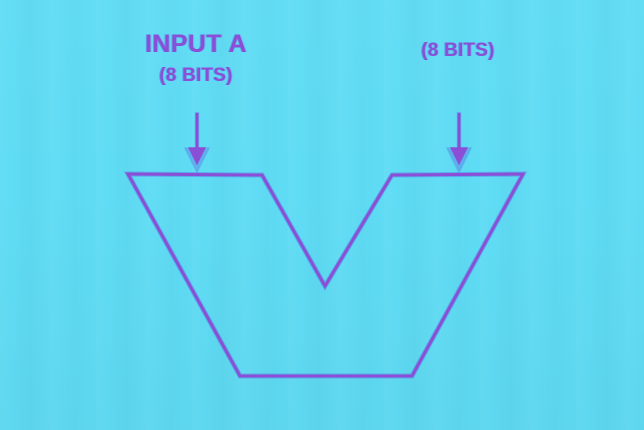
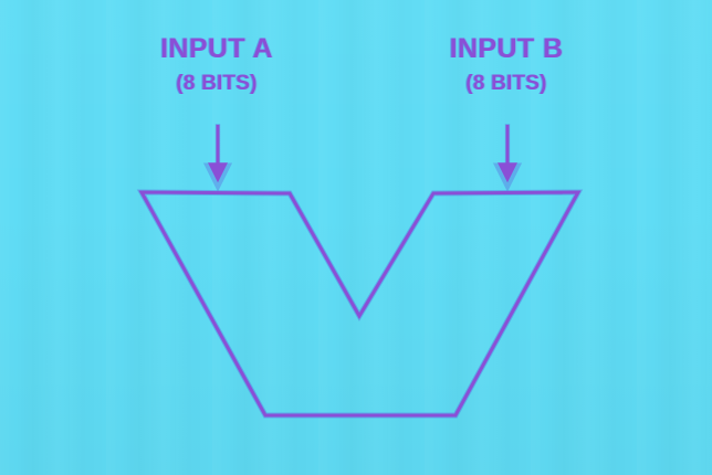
  INPUT A
  (8 BITS)
+ INPUT B
  (8 BITS)
